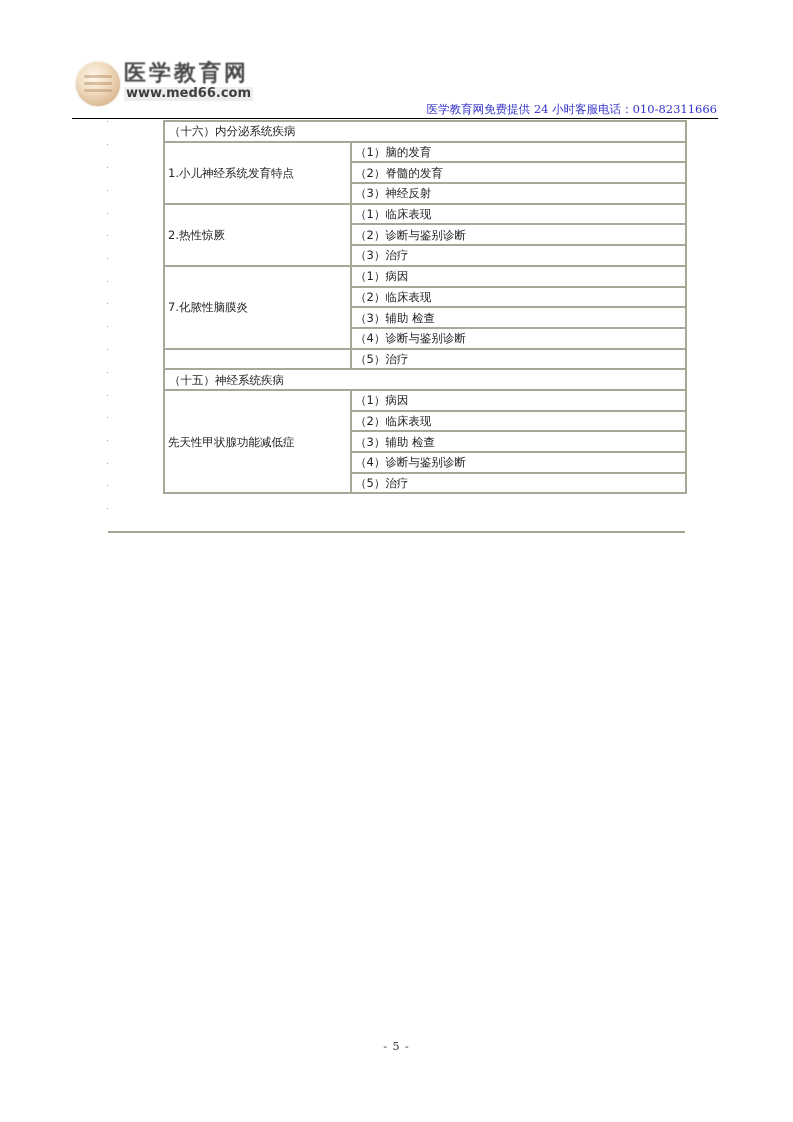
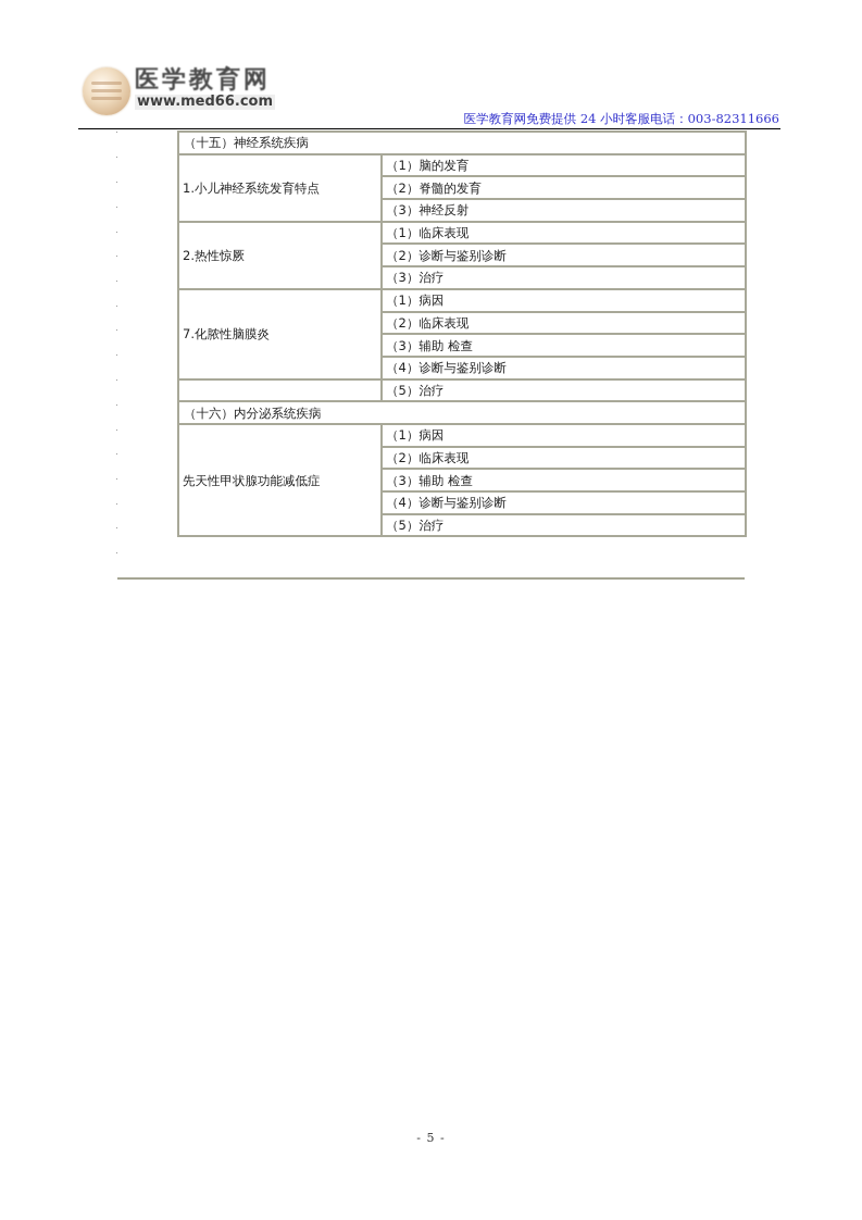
  医学教育网
  www.med66.com
- 医学教育网免费提供 24 小时客服电话：010-82311666
+ 医学教育网免费提供 24 小时客服电话：003-82311666
- （十六）内分泌系统疾病
+ （十五）神经系统疾病
  1.小儿神经系统发育特点	（1）脑的发育
  （2）脊髓的发育
  （3）神经反射
  2.热性惊厥	（1）临床表现
  （2）诊断与鉴别诊断
  （3）治疗
  7.化脓性脑膜炎	（1）病因
  （2）临床表现
  （3）辅助 检查
  （4）诊断与鉴别诊断
  	（5）治疗
- （十五）神经系统疾病
+ （十六）内分泌系统疾病
  先天性甲状腺功能减低症	（1）病因
  （2）临床表现
  （3）辅助 检查
  （4）诊断与鉴别诊断
  （5）治疗
  - 5 -
